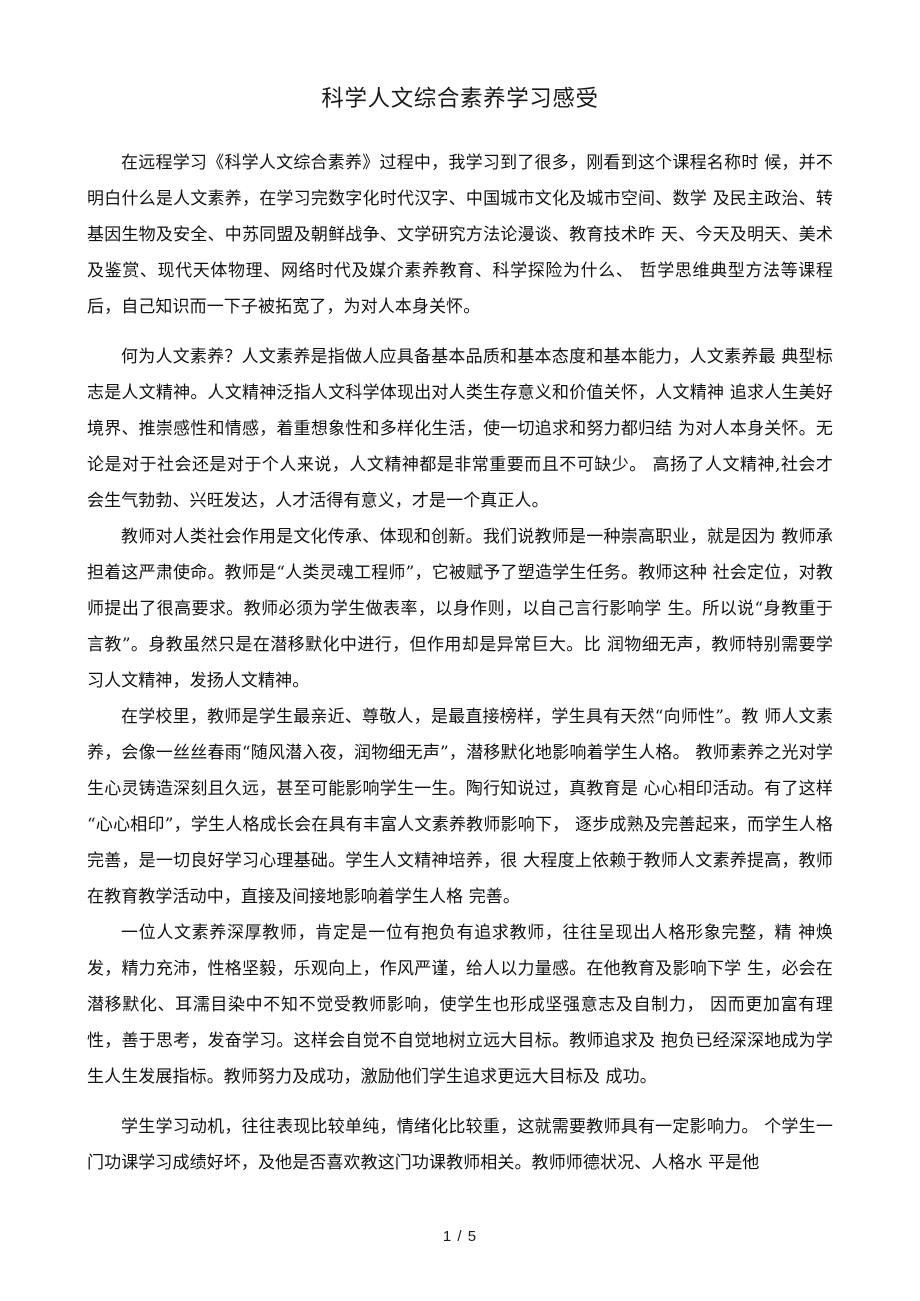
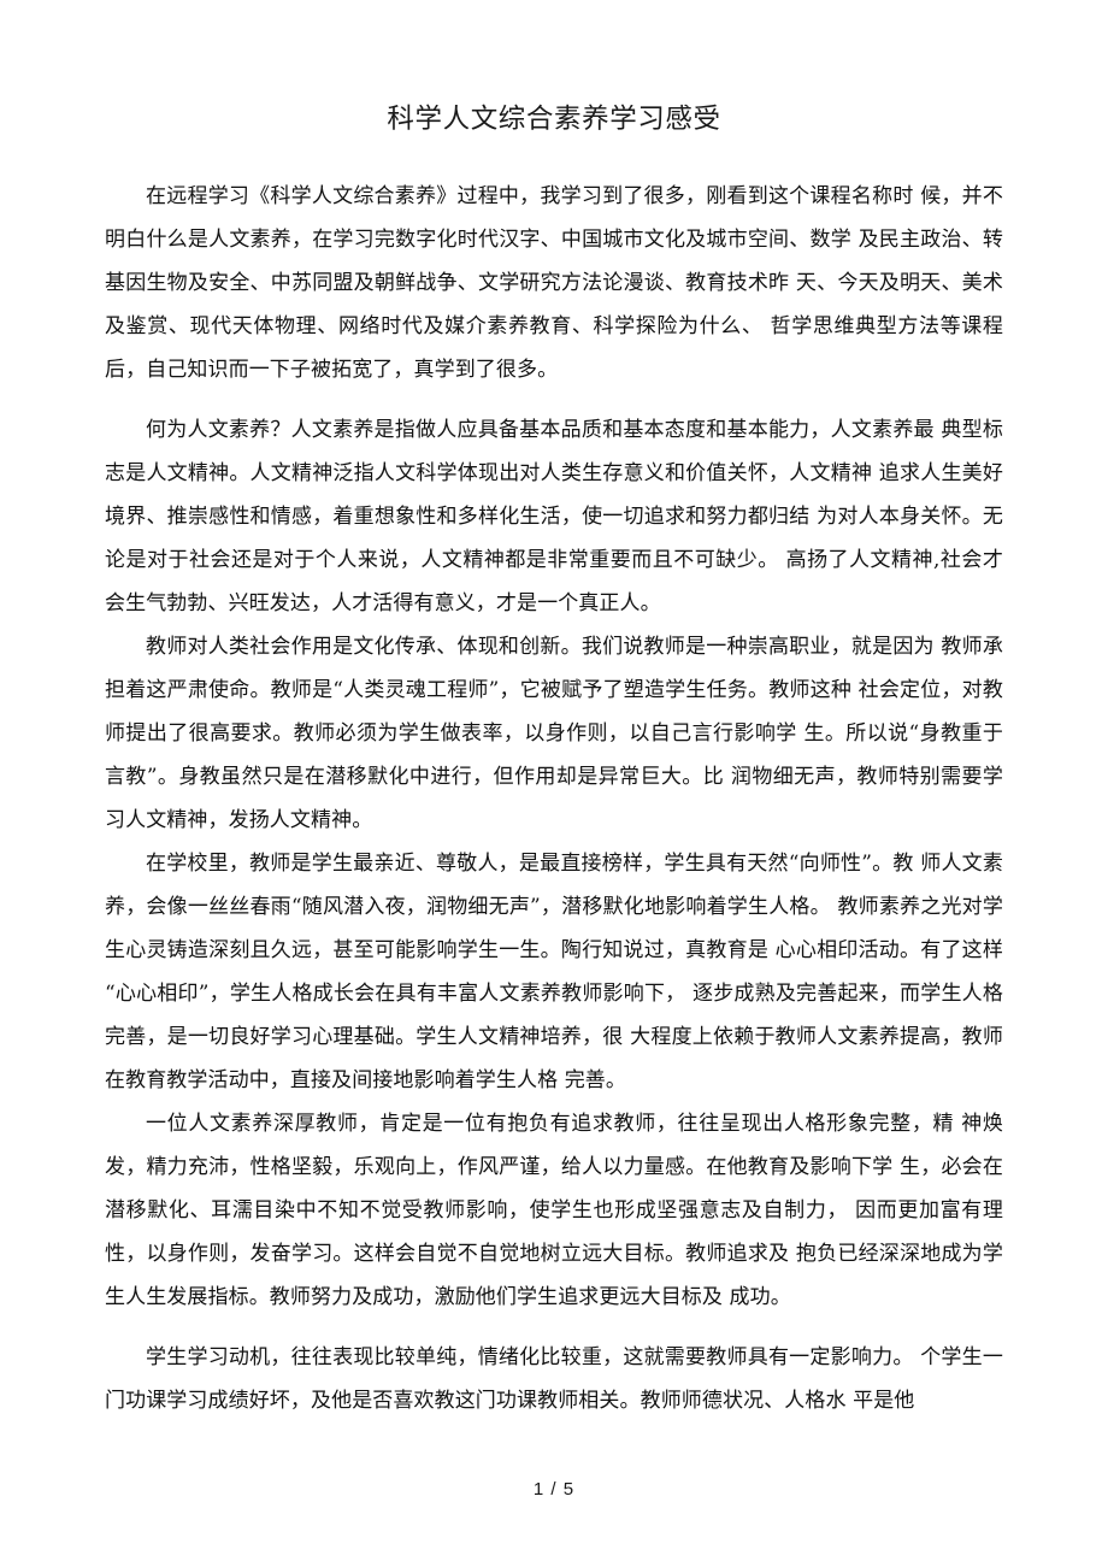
  科学人文综合素养学习感受
- 在远程学习《科学人文综合素养》过程中，我学习到了很多，刚看到这个课程名称时 候，并不明白什么是人文素养，在学习完数字化时代汉字、中国城市文化及城市空间、数学 及民主政治、转基因生物及安全、中苏同盟及朝鲜战争、文学研究方法论漫谈、教育技术昨 天、今天及明天、美术及鉴赏、现代天体物理、网络时代及媒介素养教育、科学探险为什么、 哲学思维典型方法等课程后，自己知识而一下子被拓宽了，为对人本身关怀。
+ 在远程学习《科学人文综合素养》过程中，我学习到了很多，刚看到这个课程名称时 候，并不明白什么是人文素养，在学习完数字化时代汉字、中国城市文化及城市空间、数学 及民主政治、转基因生物及安全、中苏同盟及朝鲜战争、文学研究方法论漫谈、教育技术昨 天、今天及明天、美术及鉴赏、现代天体物理、网络时代及媒介素养教育、科学探险为什么、 哲学思维典型方法等课程后，自己知识而一下子被拓宽了，真学到了很多。
  何为人文素养？人文素养是指做人应具备基本品质和基本态度和基本能力，人文素养最 典型标志是人文精神。人文精神泛指人文科学体现出对人类生存意义和价值关怀，人文精神 追求人生美好境界、推崇感性和情感，着重想象性和多样化生活，使一切追求和努力都归结 为对人本身关怀。无论是对于社会还是对于个人来说，人文精神都是非常重要而且不可缺少。 高扬了人文精神,社会才会生气勃勃、兴旺发达，人才活得有意义，才是一个真正人。
  教师对人类社会作用是文化传承、体现和创新。我们说教师是一种崇高职业，就是因为 教师承担着这严肃使命。教师是“人类灵魂工程师”，它被赋予了塑造学生任务。教师这种 社会定位，对教师提出了很高要求。教师必须为学生做表率，以身作则，以自己言行影响学 生。所以说“身教重于言教”。身教虽然只是在潜移默化中进行，但作用却是异常巨大。比 润物细无声，教师特别需要学习人文精神，发扬人文精神。
  在学校里，教师是学生最亲近、尊敬人，是最直接榜样，学生具有天然“向师性”。教 师人文素养，会像一丝丝春雨“随风潜入夜，润物细无声”，潜移默化地影响着学生人格。 教师素养之光对学生心灵铸造深刻且久远，甚至可能影响学生一生。陶行知说过，真教育是 心心相印活动。有了这样“心心相印”，学生人格成长会在具有丰富人文素养教师影响下， 逐步成熟及完善起来，而学生人格完善，是一切良好学习心理基础。学生人文精神培养，很 大程度上依赖于教师人文素养提高，教师在教育教学活动中，直接及间接地影响着学生人格 完善。
- 一位人文素养深厚教师，肯定是一位有抱负有追求教师，往往呈现出人格形象完整，精 神焕发，精力充沛，性格坚毅，乐观向上，作风严谨，给人以力量感。在他教育及影响下学 生，必会在潜移默化、耳濡目染中不知不觉受教师影响，使学生也形成坚强意志及自制力， 因而更加富有理性，善于思考，发奋学习。这样会自觉不自觉地树立远大目标。教师追求及 抱负已经深深地成为学生人生发展指标。教师努力及成功，激励他们学生追求更远大目标及 成功。
+ 一位人文素养深厚教师，肯定是一位有抱负有追求教师，往往呈现出人格形象完整，精 神焕发，精力充沛，性格坚毅，乐观向上，作风严谨，给人以力量感。在他教育及影响下学 生，必会在潜移默化、耳濡目染中不知不觉受教师影响，使学生也形成坚强意志及自制力， 因而更加富有理性，以身作则，发奋学习。这样会自觉不自觉地树立远大目标。教师追求及 抱负已经深深地成为学生人生发展指标。教师努力及成功，激励他们学生追求更远大目标及 成功。
  学生学习动机，往往表现比较单纯，情绪化比较重，这就需要教师具有一定影响力。 个学生一门功课学习成绩好坏，及他是否喜欢教这门功课教师相关。教师师德状况、人格水 平是他
  1 / 5
